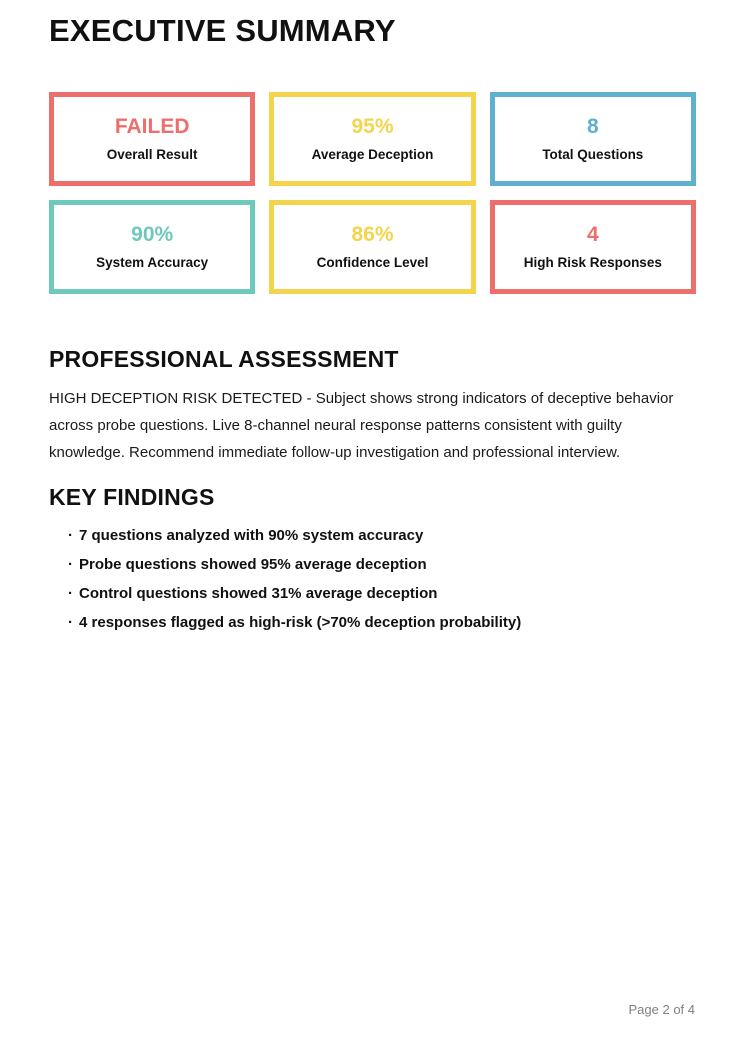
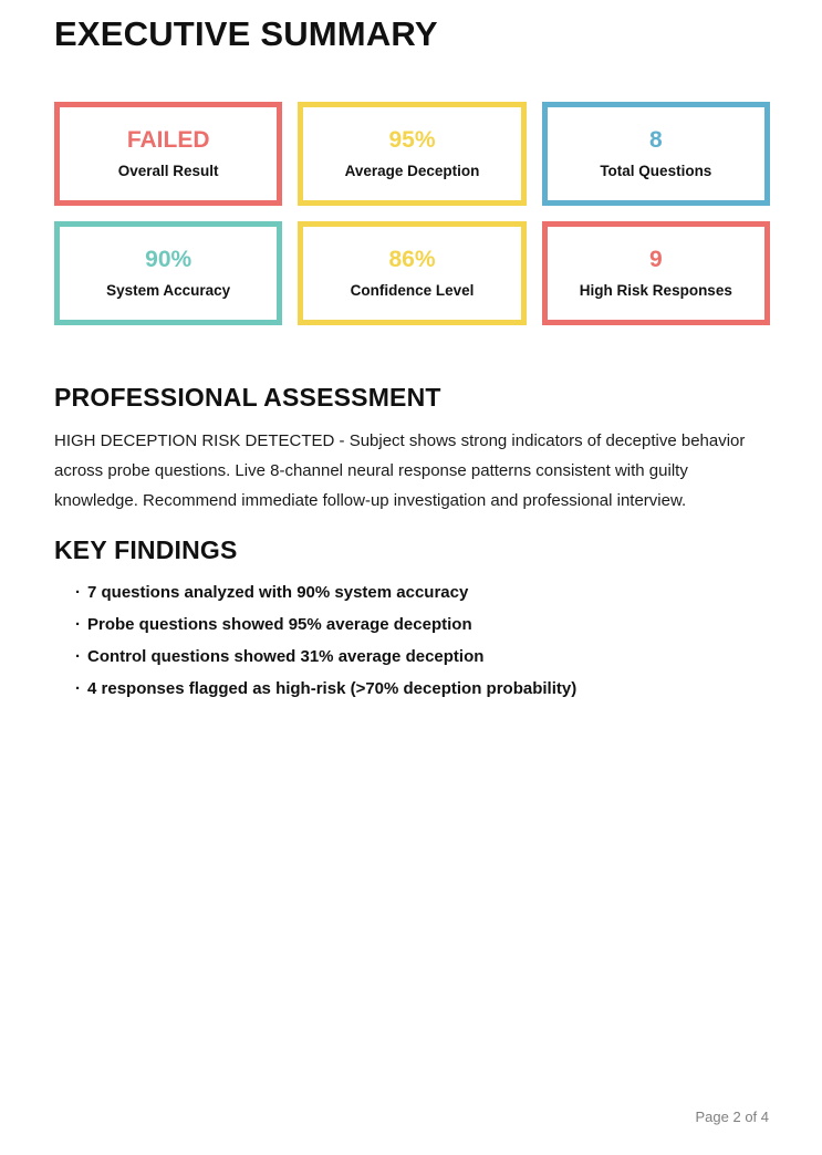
  EXECUTIVE SUMMARY
  FAILED
  Overall Result
  95%
  Average Deception
  8
  Total Questions
  90%
  System Accuracy
  86%
  Confidence Level
- 4
+ 9
  High Risk Responses
  PROFESSIONAL ASSESSMENT
  HIGH DECEPTION RISK DETECTED - Subject shows strong indicators of deceptive behavior across probe questions. Live 8-channel neural response patterns consistent with guilty knowledge. Recommend immediate follow-up investigation and professional interview.
  KEY FINDINGS
  · 7 questions analyzed with 90% system accuracy
  · Probe questions showed 95% average deception
  · Control questions showed 31% average deception
  · 4 responses flagged as high-risk (>70% deception probability)
  Page 2 of 4
